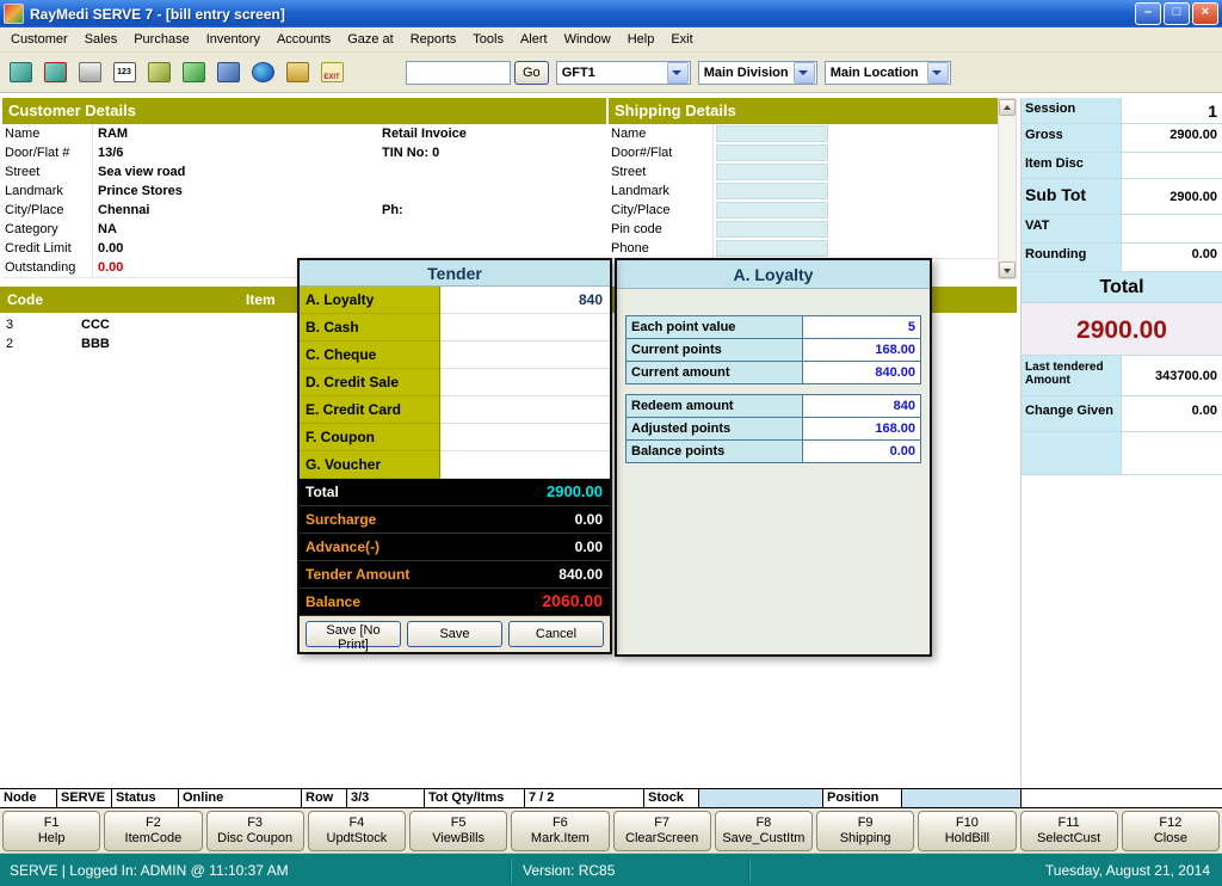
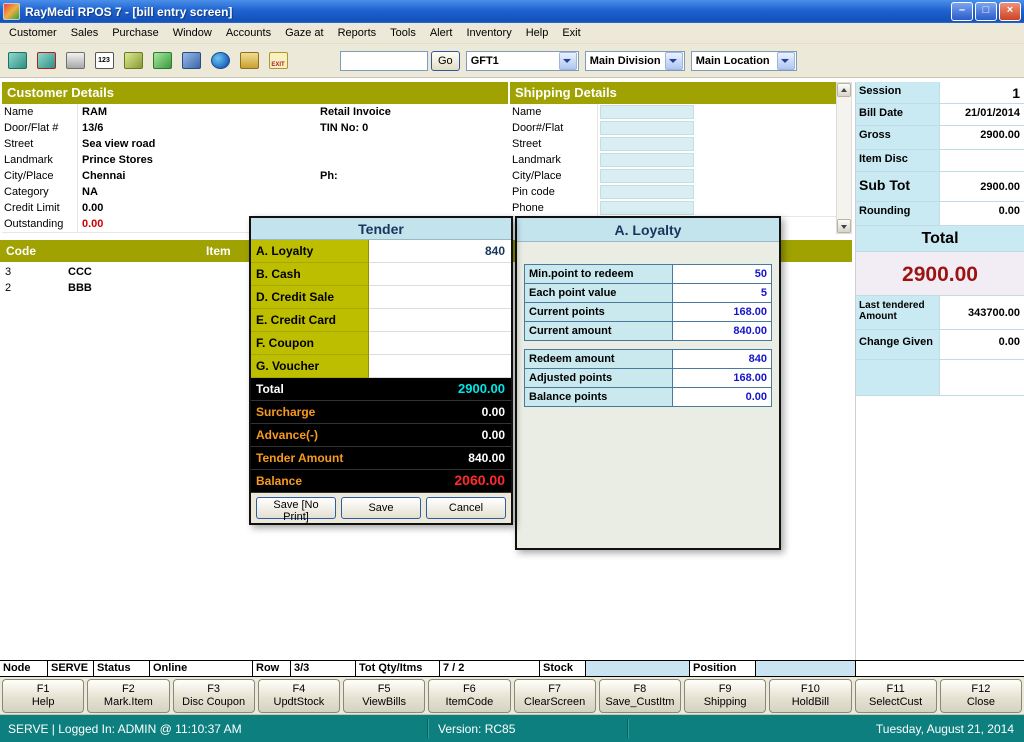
- RayMedi SERVE 7 - [bill entry screen]
+ RayMedi RPOS 7 - [bill entry screen]
  –
  □
  ×
  Customer
  Sales
  Purchase
- Inventory
+ Window
  Accounts
  Gaze at
  Reports
  Tools
  Alert
- Window
+ Inventory
  Help
  Exit
  Go
  GFT1
  Main Division
  Main Location
  Customer Details
  Name
  RAM
  Retail Invoice
  Door/Flat #
  13/6
  TIN No: 0
  Street
  Sea view road
  Landmark
  Prince Stores
  City/Place
  Chennai
  Ph:
  Category
  NA
  Credit Limit
  0.00
  Outstanding
  0.00
  Shipping Details
  Name
  Door#/Flat
  Street
  Landmark
  City/Place
  Pin code
  Phone
  Code
  Item
  3
  CCC
  2
  BBB
  Session
  1
+ Bill Date
+ 21/01/2014
  Gross
  2900.00
  Item Disc
  Sub Tot
  2900.00
- VAT
  Rounding
  0.00
  Total
  2900.00
  Last tendered Amount
  343700.00
  Change Given
  0.00
  Tender
  A. Loyalty
  840
  B. Cash
- C. Cheque
  D. Credit Sale
  E. Credit Card
  F. Coupon
  G. Voucher
  Total
  2900.00
  Surcharge
  0.00
  Advance(-)
  0.00
  Tender Amount
  840.00
  Balance
  2060.00
  Save [No Print]
  Save
  Cancel
  A. Loyalty
+ Min.point to redeem
+ 50
  Each point value
  5
  Current points
  168.00
  Current amount
  840.00
  Redeem amount
  840
  Adjusted points
  168.00
  Balance points
  0.00
  Node
  SERVE
  Status
  Online
  Row
  3/3
  Tot Qty/Itms
  7 / 2
  Stock
  Position
  F1
  Help
  F2
- ItemCode
+ Mark.Item
  F3
  Disc Coupon
  F4
  UpdtStock
  F5
  ViewBills
  F6
- Mark.Item
+ ItemCode
  F7
  ClearScreen
  F8
  Save_CustItm
  F9
  Shipping
  F10
  HoldBill
  F11
  SelectCust
  F12
  Close
  SERVE | Logged In: ADMIN @ 11:10:37 AM
  Version: RC85
  Tuesday, August 21, 2014
